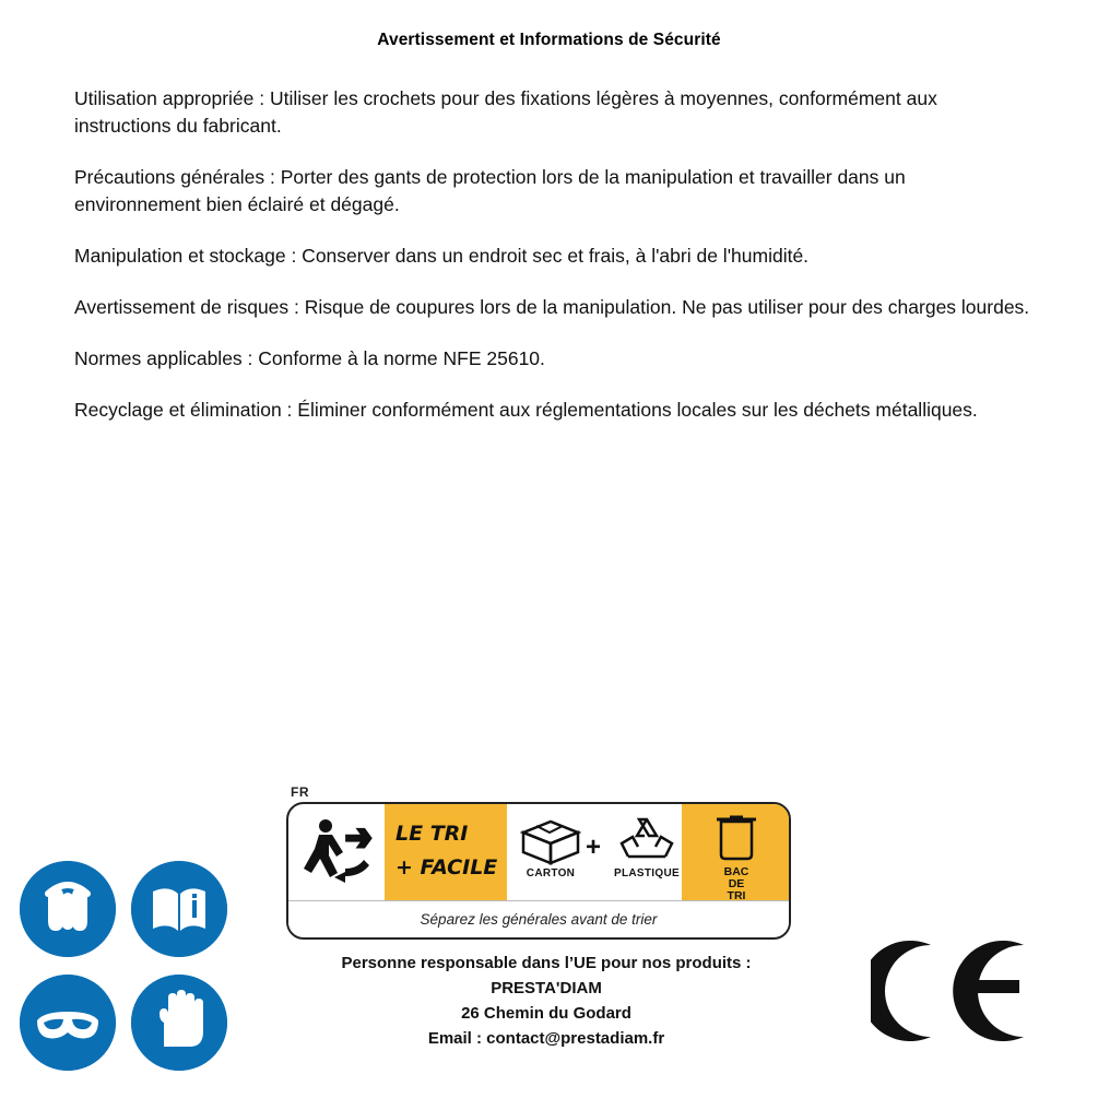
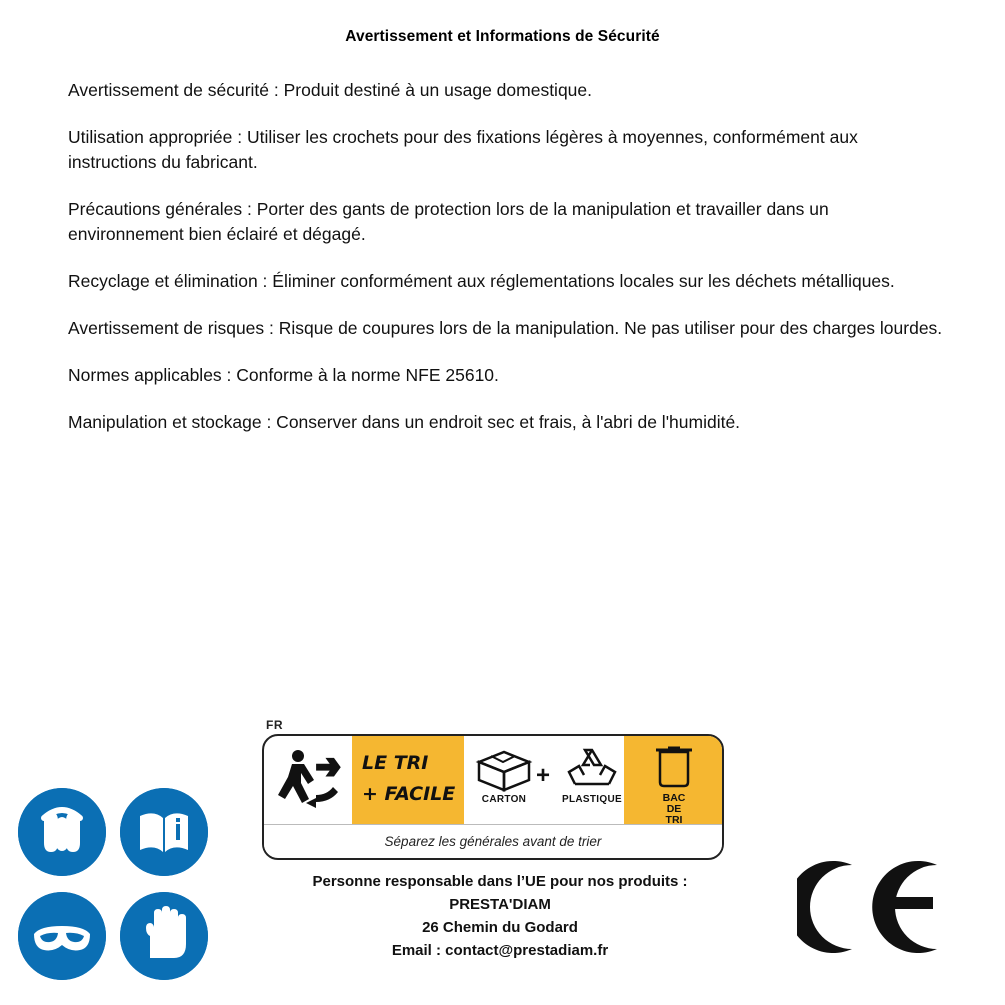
  Avertissement et Informations de Sécurité
+ Avertissement de sécurité : Produit destiné à un usage domestique.
  Utilisation appropriée : Utiliser les crochets pour des fixations légères à moyennes, conformément aux instructions du fabricant.
  Précautions générales : Porter des gants de protection lors de la manipulation et travailler dans un environnement bien éclairé et dégagé.
- Manipulation et stockage : Conserver dans un endroit sec et frais, à l'abri de l'humidité.
+ Recyclage et élimination : Éliminer conformément aux réglementations locales sur les déchets métalliques.
  Avertissement de risques : Risque de coupures lors de la manipulation. Ne pas utiliser pour des charges lourdes.
  Normes applicables : Conforme à la norme NFE 25610.
- Recyclage et élimination : Éliminer conformément aux réglementations locales sur les déchets métalliques.
+ Manipulation et stockage : Conserver dans un endroit sec et frais, à l'abri de l'humidité.
  FR
  LE TRI
  + FACILE
  CARTON
  +
  PLASTIQUE
  BAC
  DE
  TRI
  Séparez les générales avant de trier
  Personne responsable dans l’UE pour nos produits :
  PRESTA'DIAM
  26 Chemin du Godard
  Email : contact@prestadiam.fr
